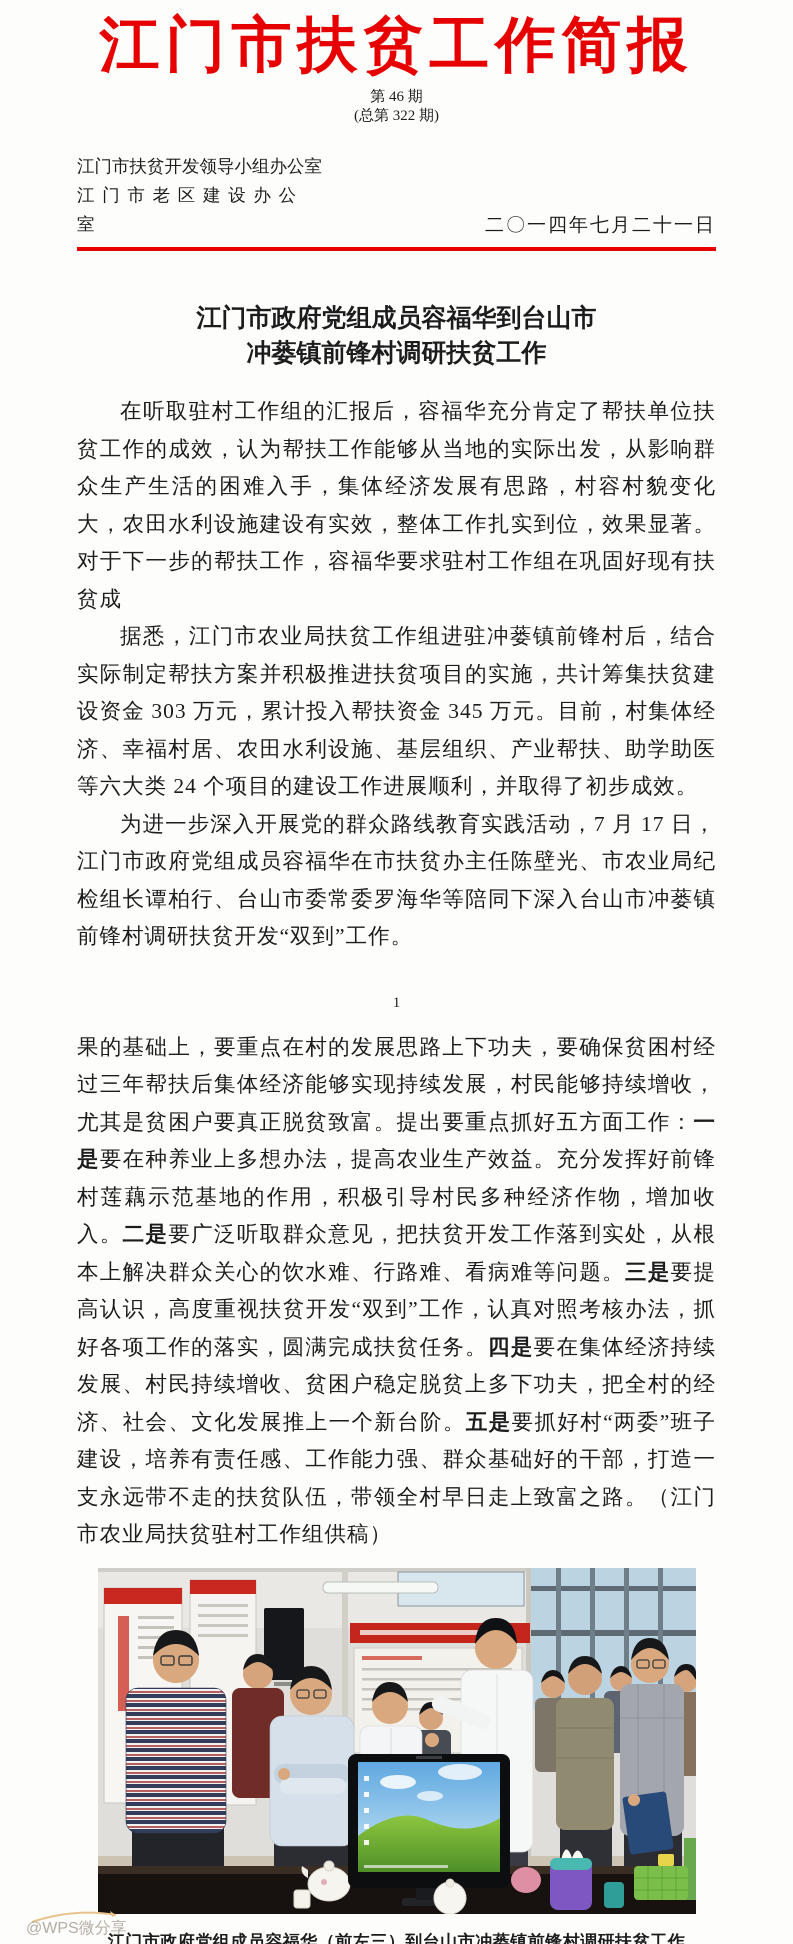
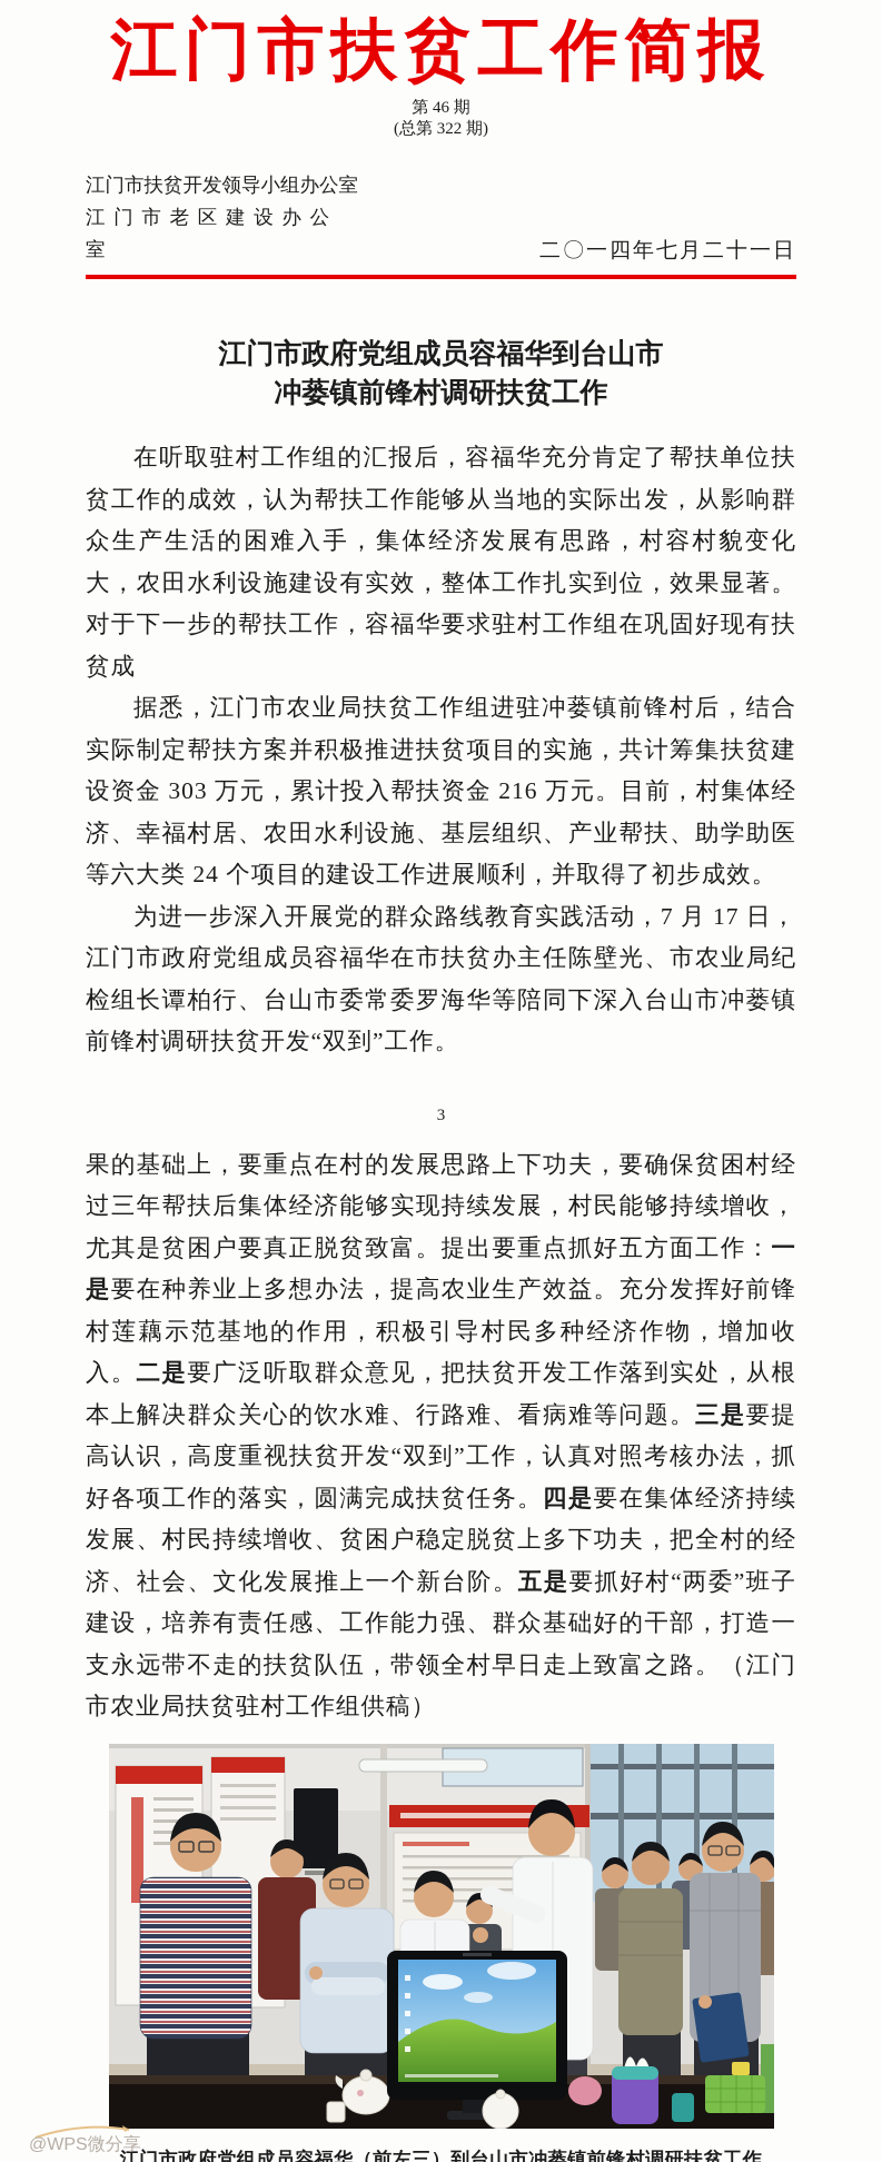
  江门市扶贫工作简报
  第 46 期
  (总第 322 期)
  江门市扶贫开发领导小组办公室
  江门市老区建设办公室
  二〇一四年七月二十一日
  江门市政府党组成员容福华到台山市
  冲蒌镇前锋村调研扶贫工作
  在听取驻村工作组的汇报后，容福华充分肯定了帮扶单位扶贫工作的成效，认为帮扶工作能够从当地的实际出发，从影响群众生产生活的困难入手，集体经济发展有思路，村容村貌变化大，农田水利设施建设有实效，整体工作扎实到位，效果显著。对于下一步的帮扶工作，容福华要求驻村工作组在巩固好现有扶贫成
- 据悉，江门市农业局扶贫工作组进驻冲蒌镇前锋村后，结合实际制定帮扶方案并积极推进扶贫项目的实施，共计筹集扶贫建设资金 303 万元，累计投入帮扶资金 345 万元。目前，村集体经济、幸福村居、农田水利设施、基层组织、产业帮扶、助学助医等六大类 24 个项目的建设工作进展顺利，并取得了初步成效。
+ 据悉，江门市农业局扶贫工作组进驻冲蒌镇前锋村后，结合实际制定帮扶方案并积极推进扶贫项目的实施，共计筹集扶贫建设资金 303 万元，累计投入帮扶资金 216 万元。目前，村集体经济、幸福村居、农田水利设施、基层组织、产业帮扶、助学助医等六大类 24 个项目的建设工作进展顺利，并取得了初步成效。
  为进一步深入开展党的群众路线教育实践活动，7 月 17 日，江门市政府党组成员容福华在市扶贫办主任陈壁光、市农业局纪检组长谭柏行、台山市委常委罗海华等陪同下深入台山市冲蒌镇前锋村调研扶贫开发“双到”工作。
- 1
+ 3
  果的基础上，要重点在村的发展思路上下功夫，要确保贫困村经过三年帮扶后集体经济能够实现持续发展，村民能够持续增收，尤其是贫困户要真正脱贫致富。提出要重点抓好五方面工作：一是要在种养业上多想办法，提高农业生产效益。充分发挥好前锋村莲藕示范基地的作用，积极引导村民多种经济作物，增加收入。二是要广泛听取群众意见，把扶贫开发工作落到实处，从根本上解决群众关心的饮水难、行路难、看病难等问题。三是要提高认识，高度重视扶贫开发“双到”工作，认真对照考核办法，抓好各项工作的落实，圆满完成扶贫任务。四是要在集体经济持续发展、村民持续增收、贫困户稳定脱贫上多下功夫，把全村的经济、社会、文化发展推上一个新台阶。五是要抓好村“两委”班子建设，培养有责任感、工作能力强、群众基础好的干部，打造一支永远带不走的扶贫队伍，带领全村早日走上致富之路。（江门市农业局扶贫驻村工作组供稿）
  江门市政府党组成员容福华（前左三）到台山市冲蒌镇前锋村调研扶贫工作
  @WPS微分享
